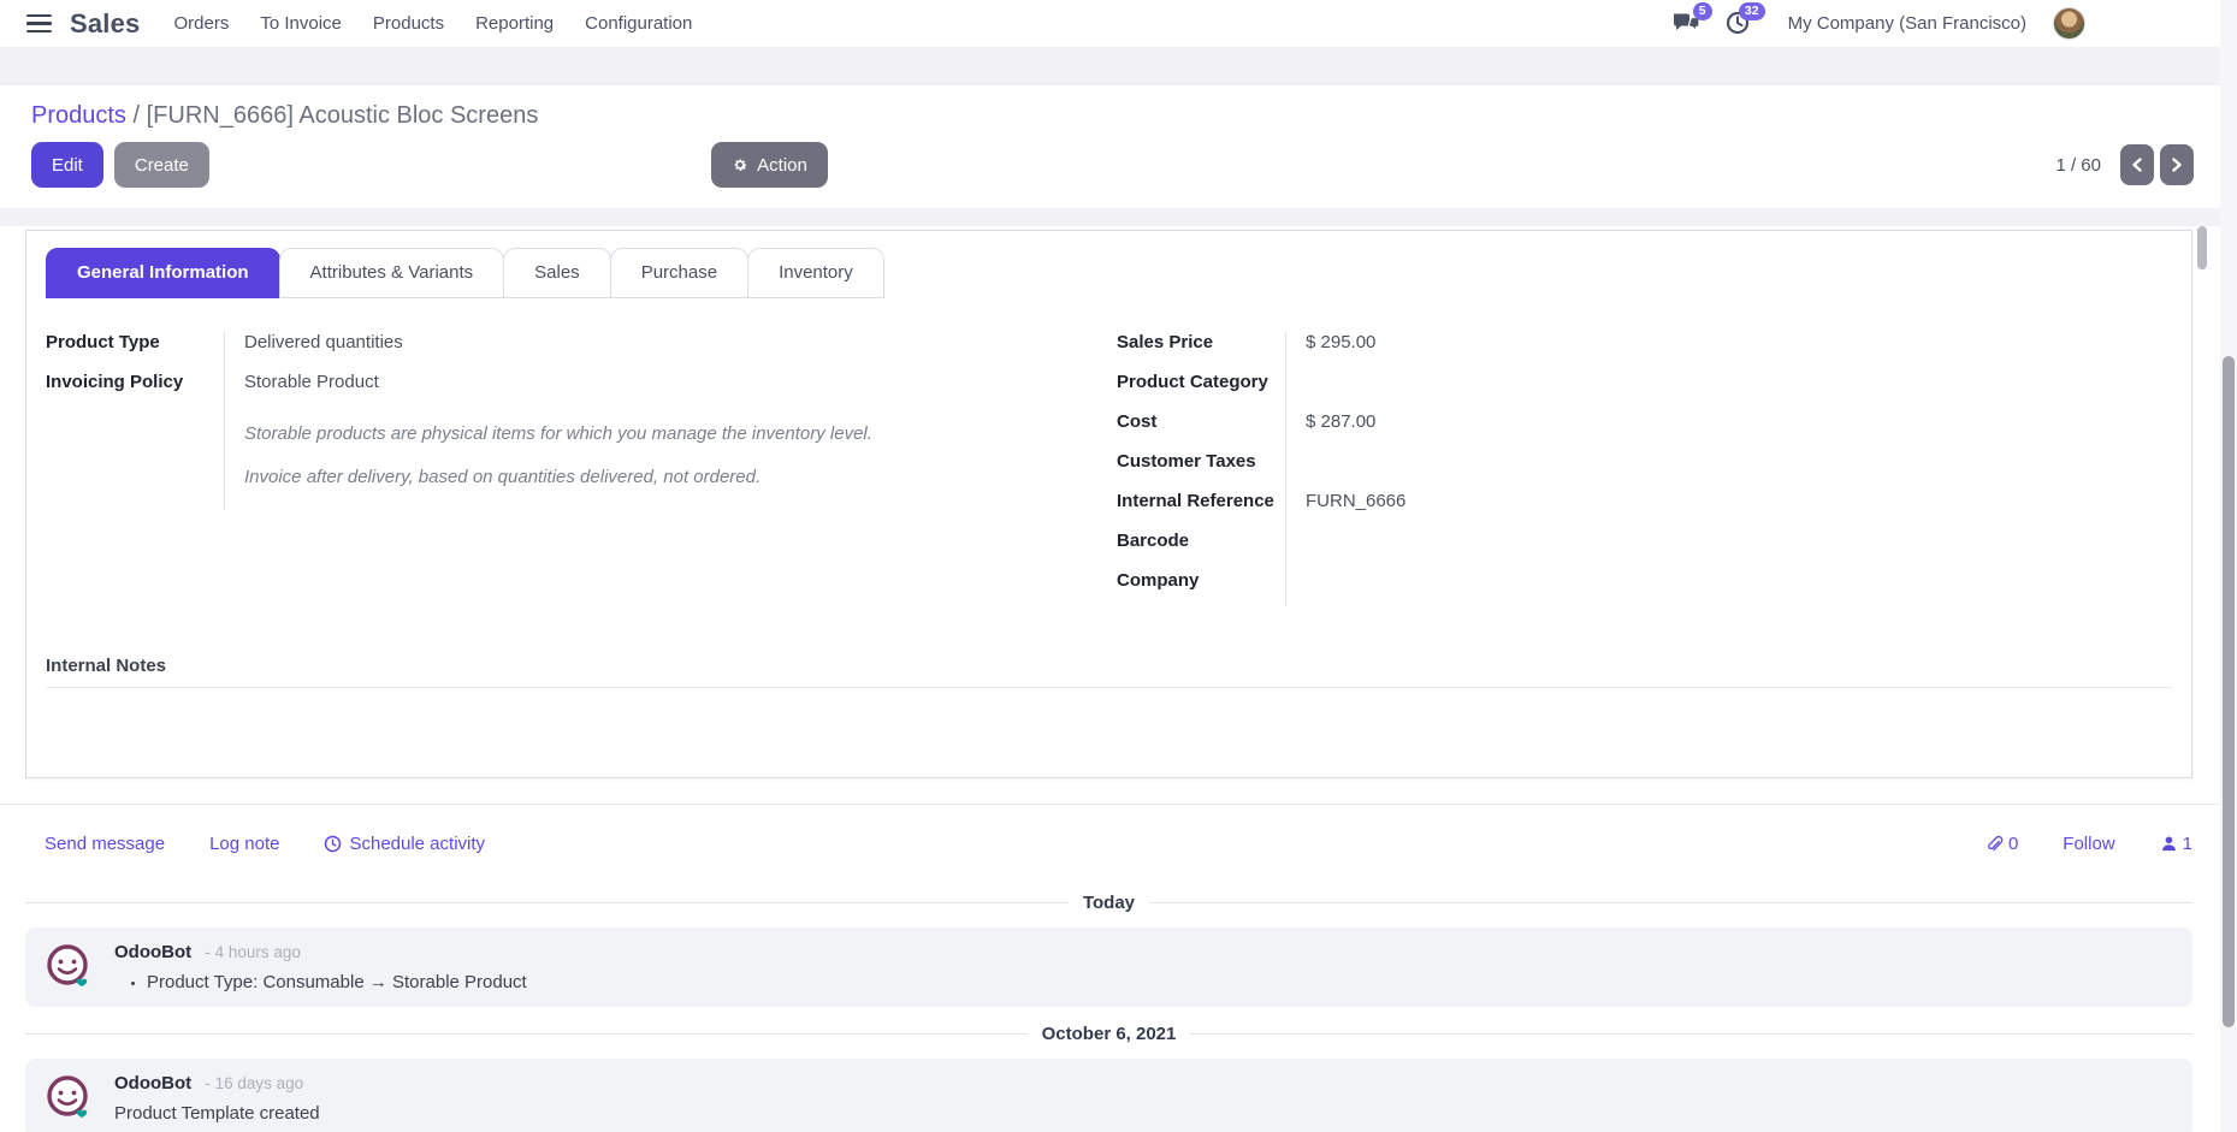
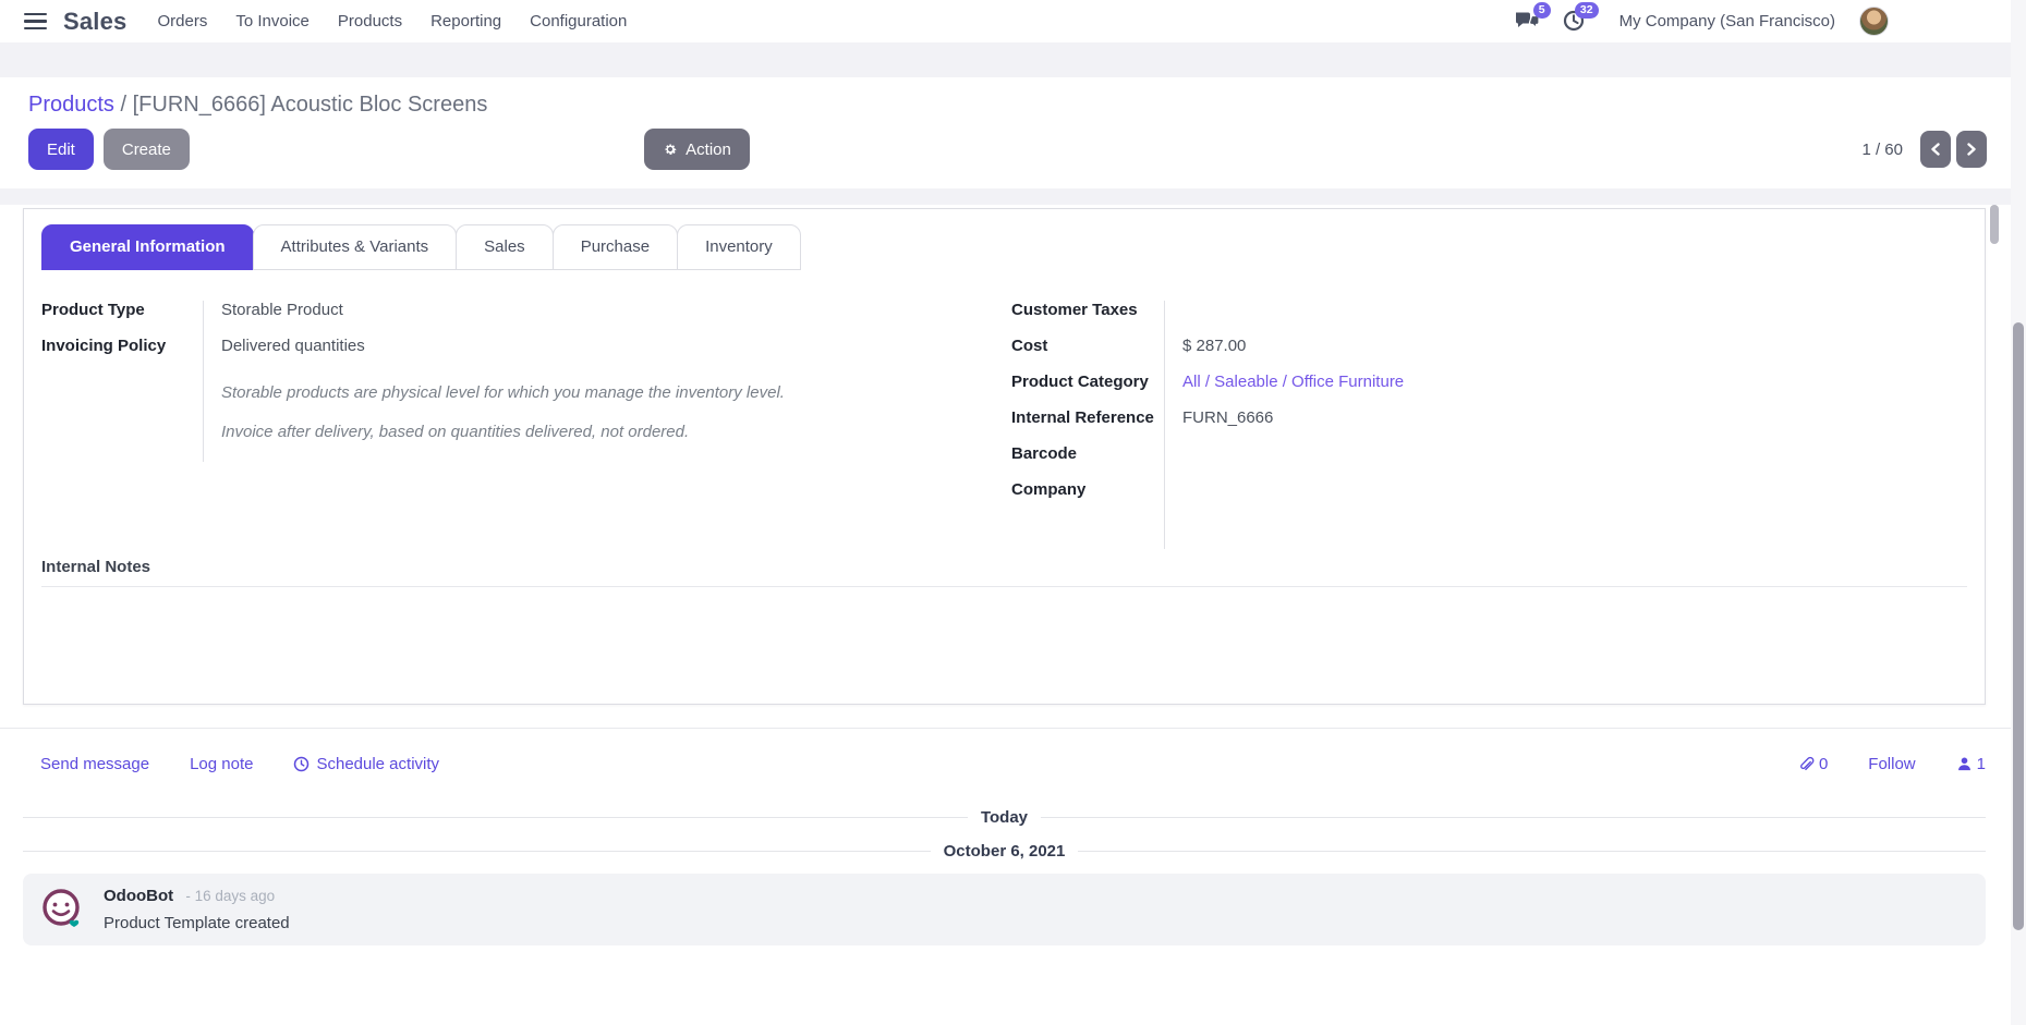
  Sales
  Orders
  To Invoice
  Products
  Reporting
  Configuration
  5
  32
  My Company (San Francisco)
  Products / [FURN_6666] Acoustic Bloc Screens
  Edit
  Create
  Action
  1 / 60
  General Information
  Attributes & Variants
  Sales
  Purchase
  Inventory
  Product Type
- Delivered quantities
+ Storable Product
  Invoicing Policy
- Storable Product
+ Delivered quantities
- Storable products are physical items for which you manage the inventory level.
+ Storable products are physical level for which you manage the inventory level.
  Invoice after delivery, based on quantities delivered, not ordered.
- Sales Price
- $ 295.00
- Product Category
+ Customer Taxes
  Cost
  $ 287.00
- Customer Taxes
+ Product Category
+ All / Saleable / Office Furniture
  Internal Reference
  FURN_6666
  Barcode
  Company
  Internal Notes
  Send message
  Log note
  Schedule activity
  0
  Follow
  1
  Today
- OdooBot - 4 hours ago
- Product Type: Consumable → Storable Product
  October 6, 2021
  OdooBot - 16 days ago
  Product Template created
